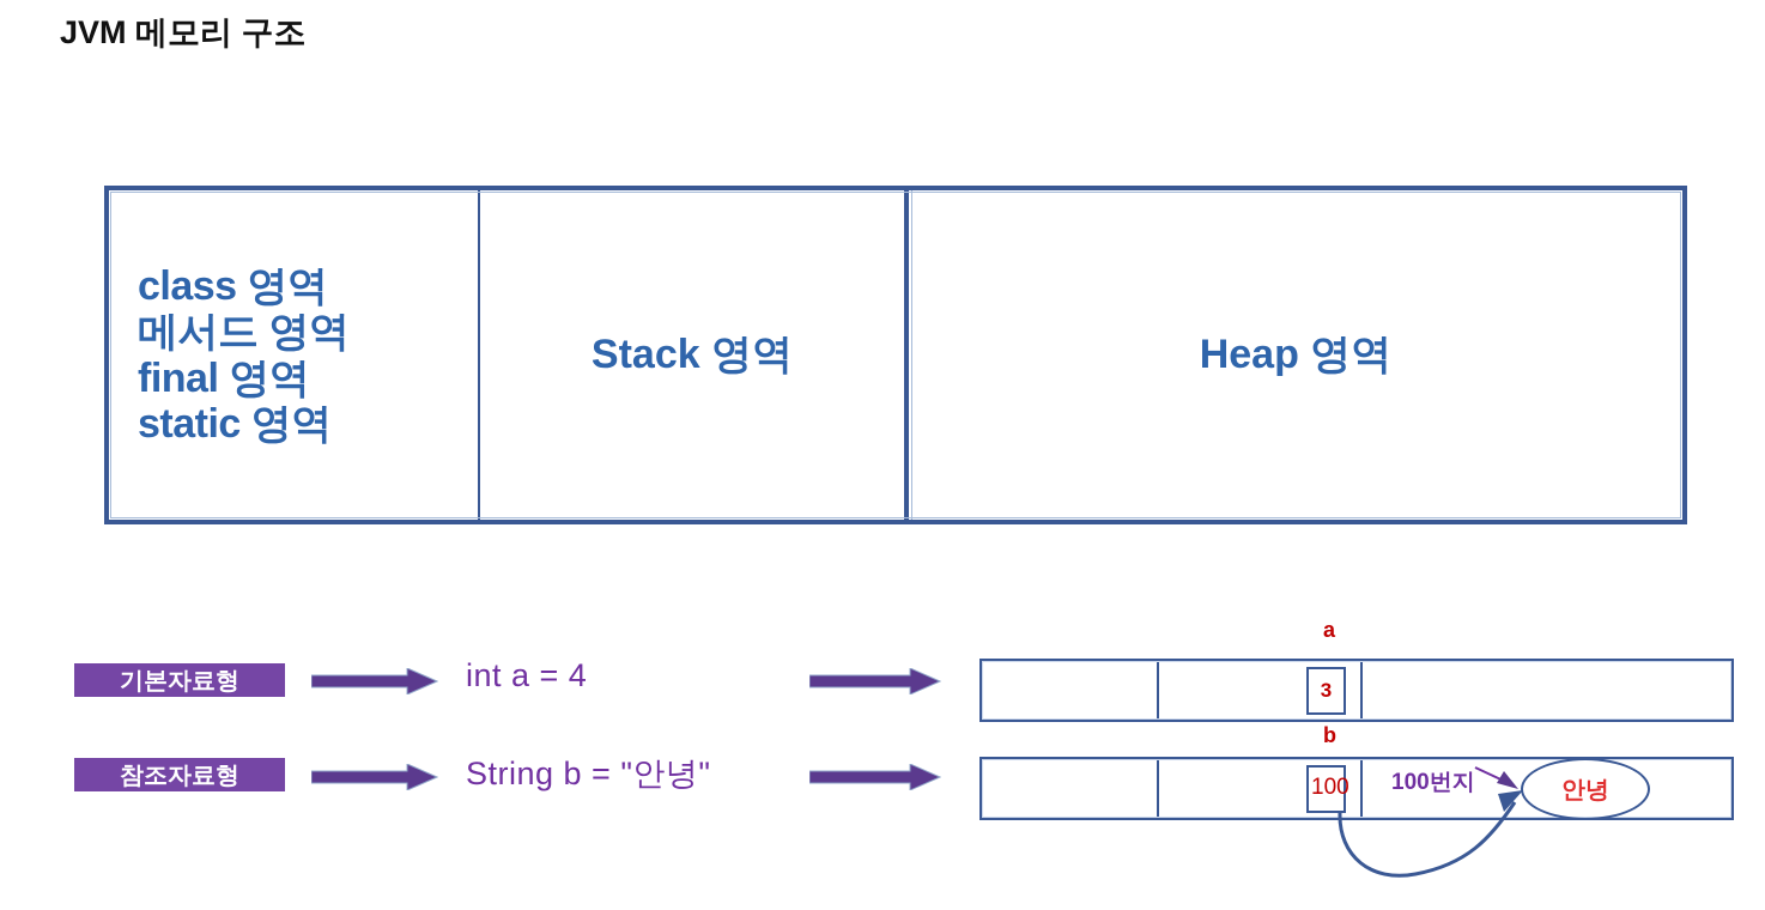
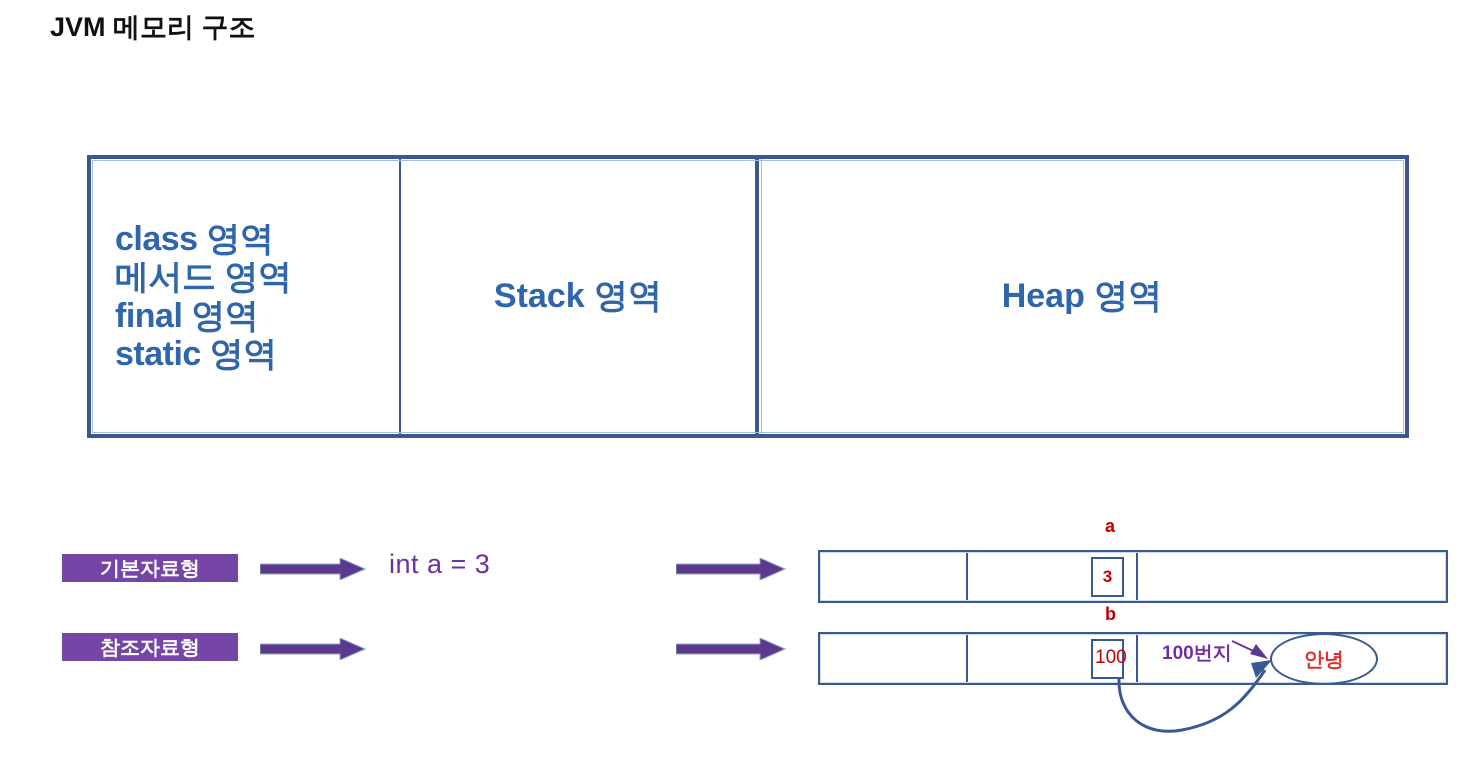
  JVM 메모리 구조
  class 영역
  메서드 영역
  final 영역
  static 영역
  Stack 영역
  Heap 영역
  기본자료형
- int a = 4
+ int a = 3
  a
  3
  참조자료형
- String b = "안녕"
  b
  100
  100번지
  안녕
